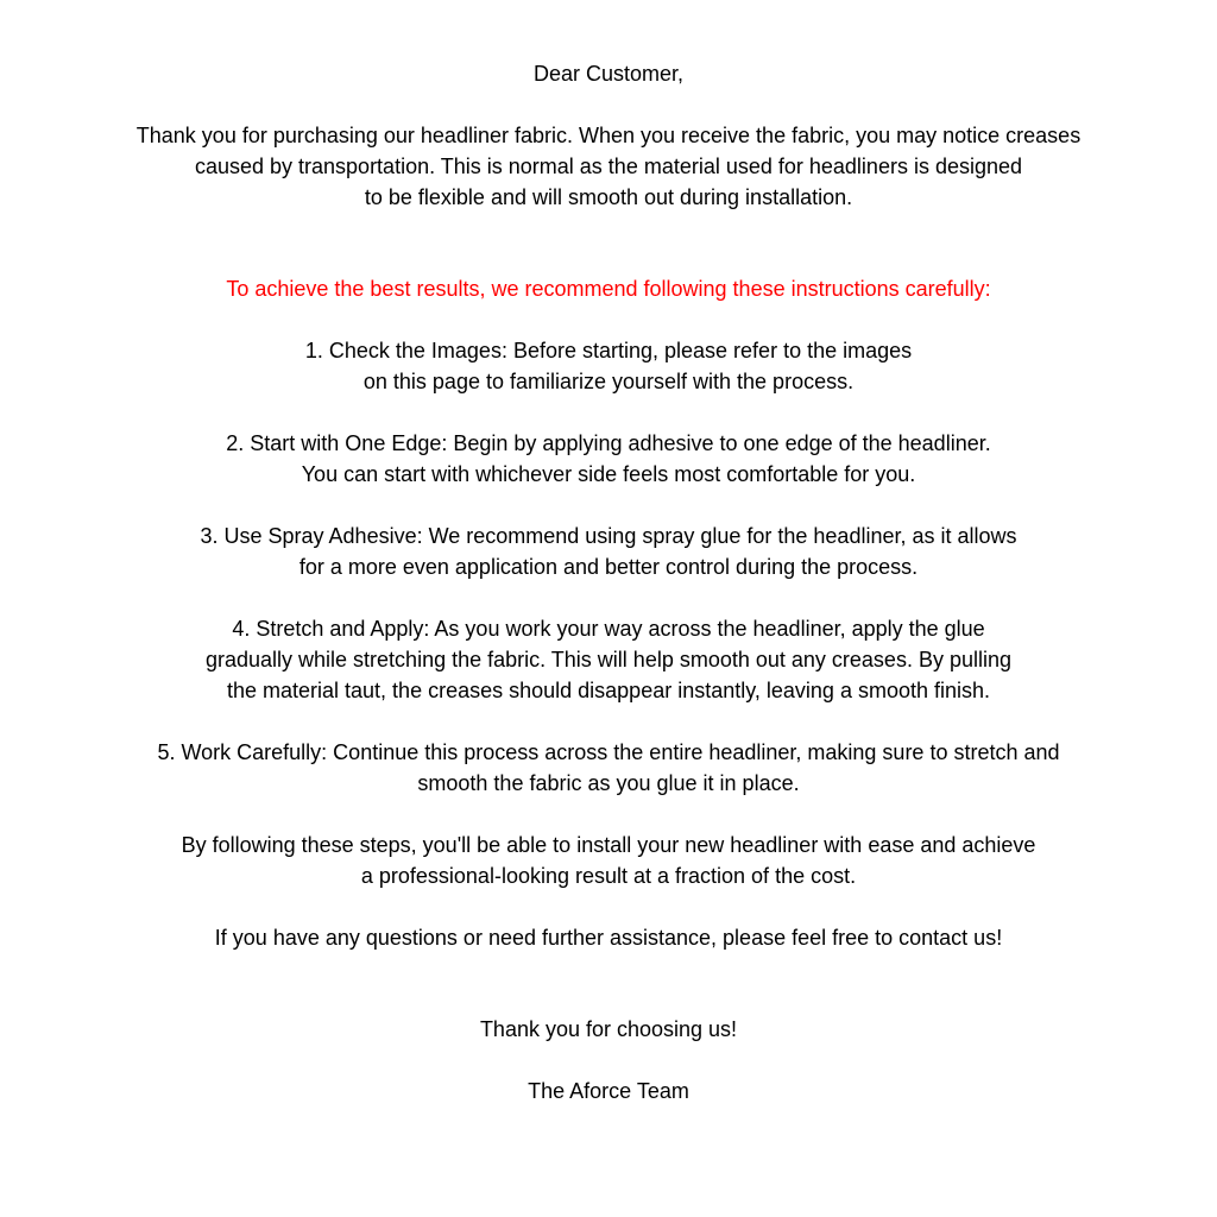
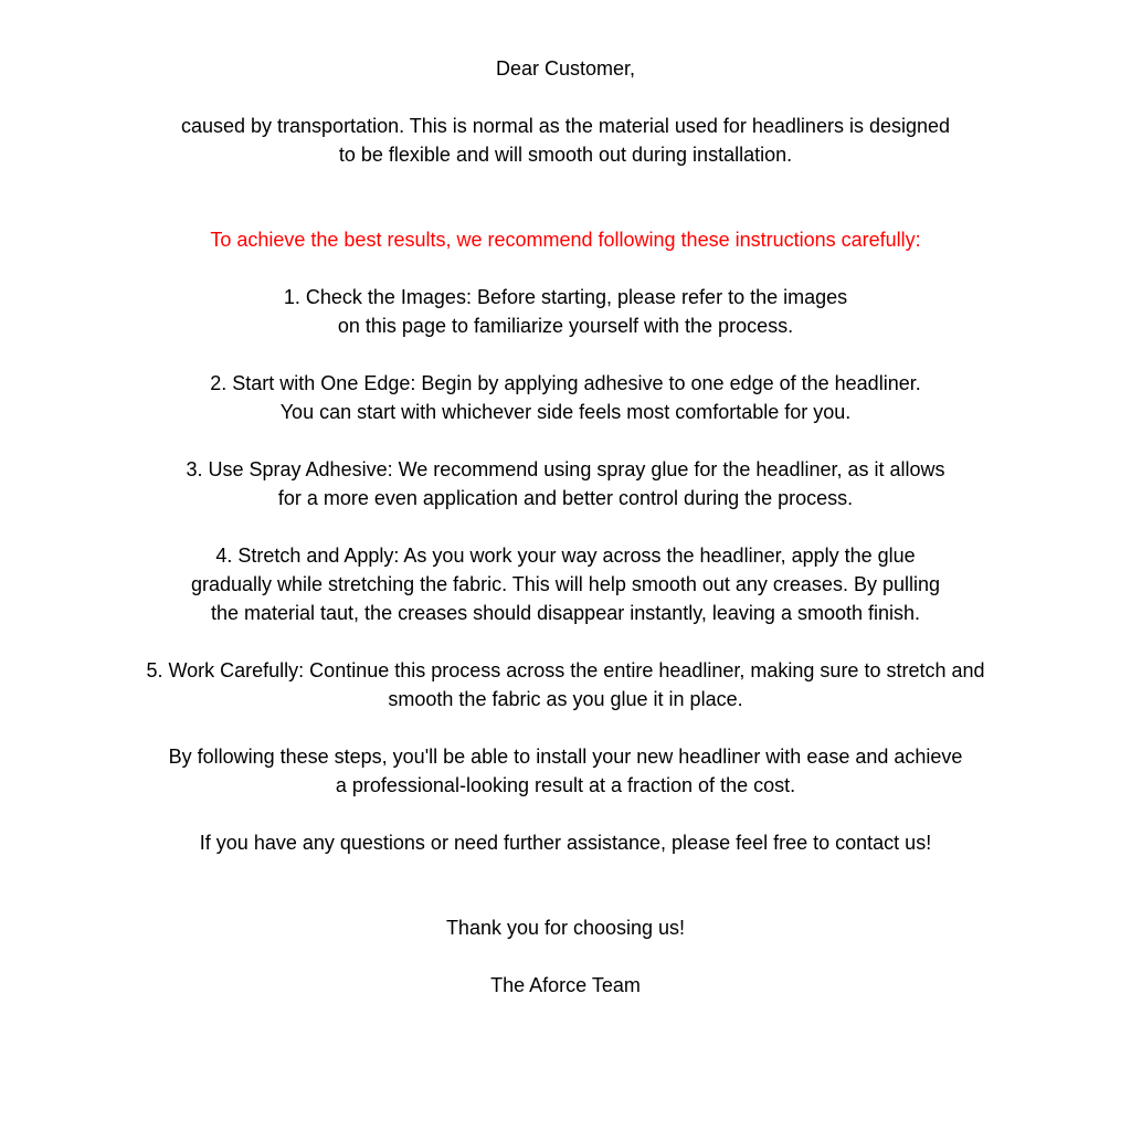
  Dear Customer,
- Thank you for purchasing our headliner fabric. When you receive the fabric, you may notice creases
  caused by transportation. This is normal as the material used for headliners is designed
  to be flexible and will smooth out during installation.
  To achieve the best results, we recommend following these instructions carefully:
  1. Check the Images: Before starting, please refer to the images
  on this page to familiarize yourself with the process.
  2. Start with One Edge: Begin by applying adhesive to one edge of the headliner.
  You can start with whichever side feels most comfortable for you.
  3. Use Spray Adhesive: We recommend using spray glue for the headliner, as it allows
  for a more even application and better control during the process.
  4. Stretch and Apply: As you work your way across the headliner, apply the glue
  gradually while stretching the fabric. This will help smooth out any creases. By pulling
  the material taut, the creases should disappear instantly, leaving a smooth finish.
  5. Work Carefully: Continue this process across the entire headliner, making sure to stretch and
  smooth the fabric as you glue it in place.
  By following these steps, you'll be able to install your new headliner with ease and achieve
  a professional-looking result at a fraction of the cost.
  If you have any questions or need further assistance, please feel free to contact us!
  Thank you for choosing us!
  The Aforce Team
